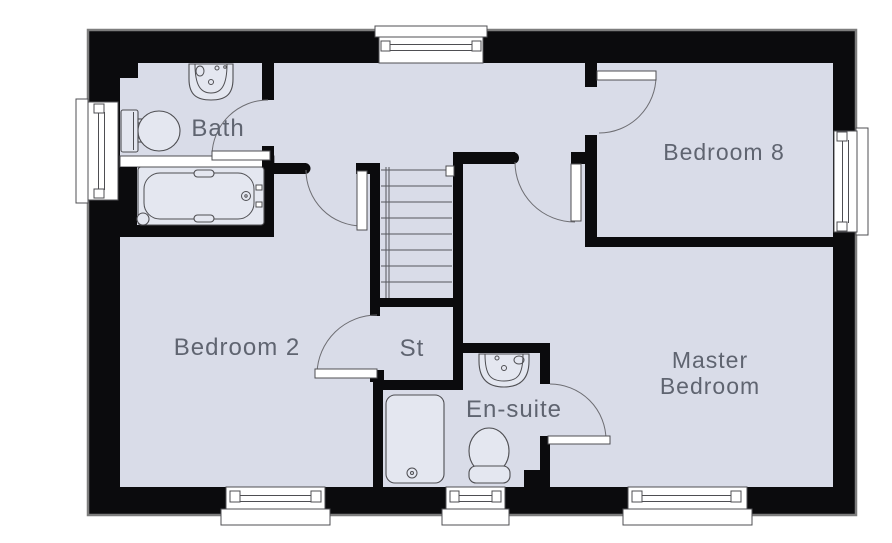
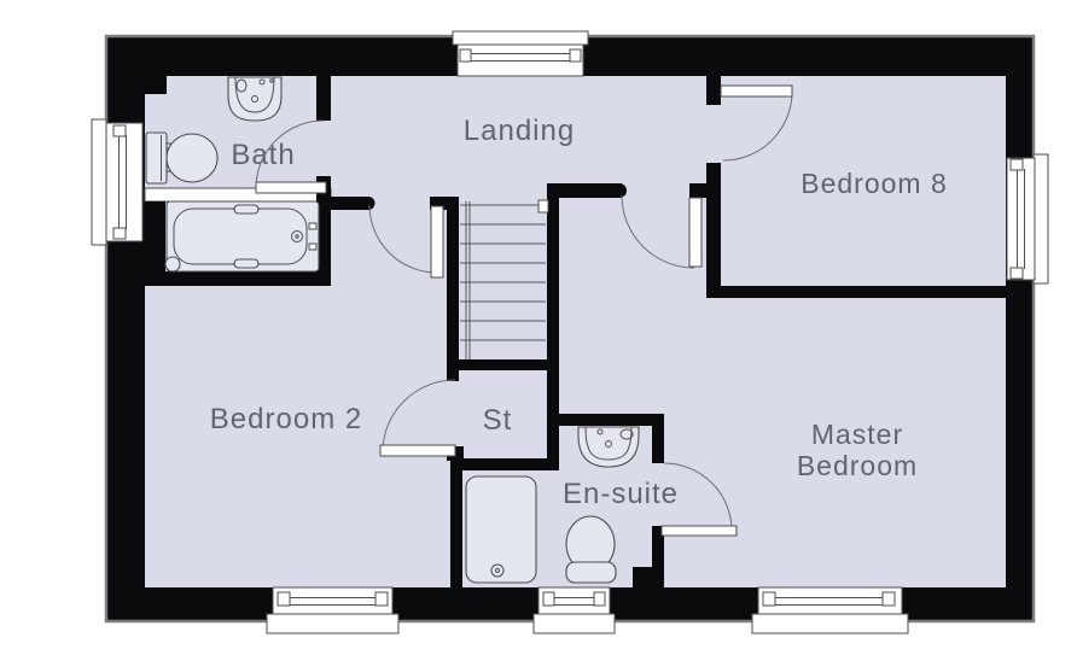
+ Landing
  Bath
  Bedroom 8
  Bedroom 2
  St
  En-suite
  Master
  Bedroom
